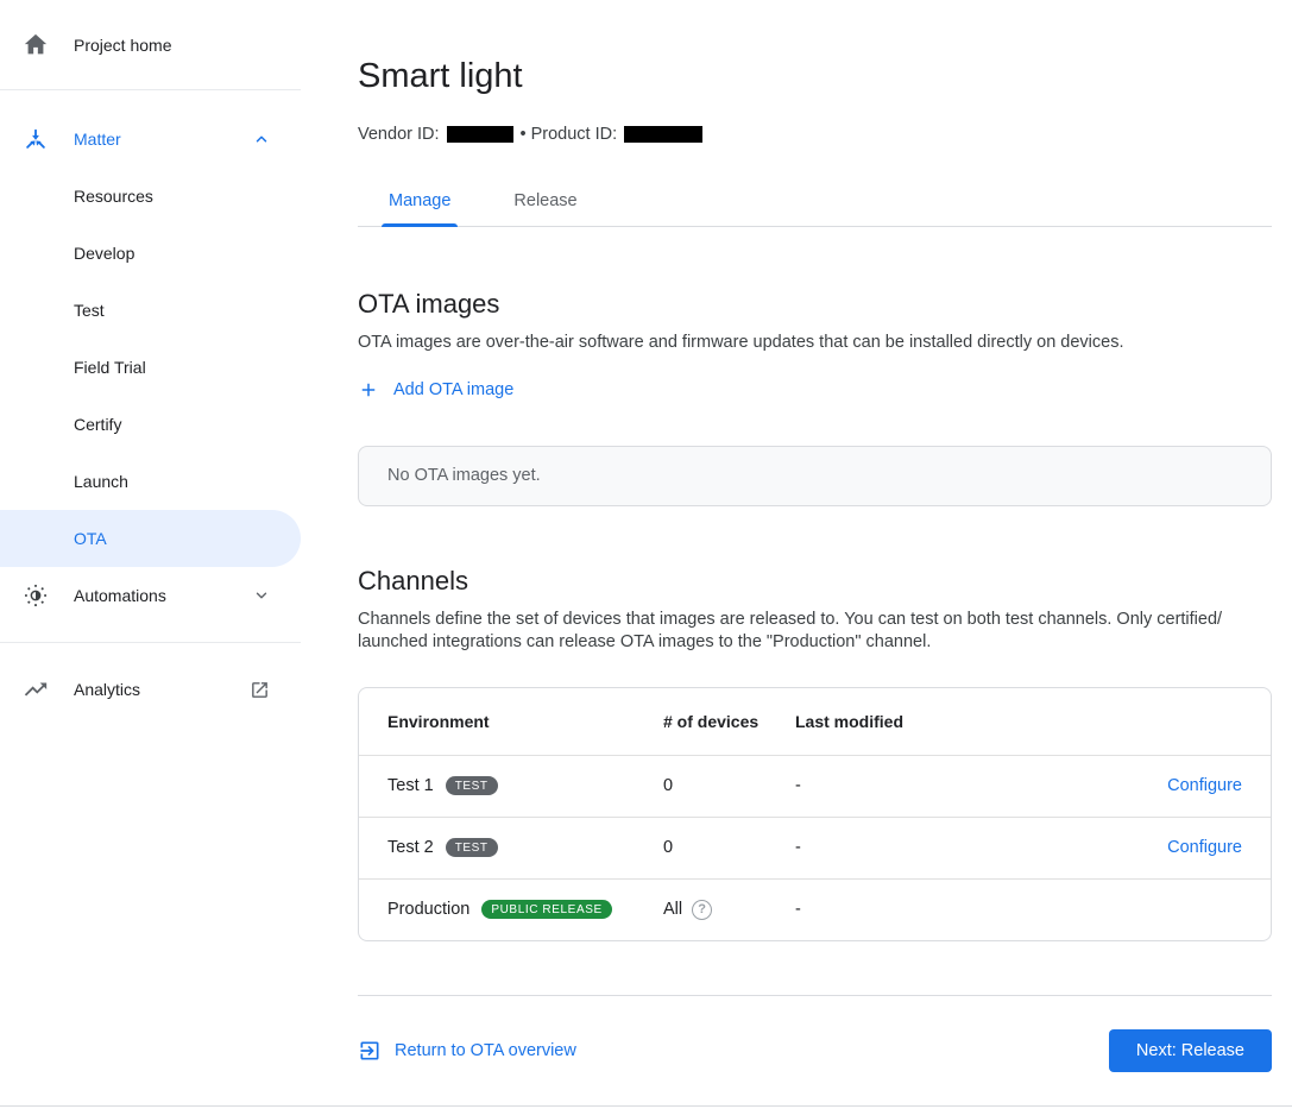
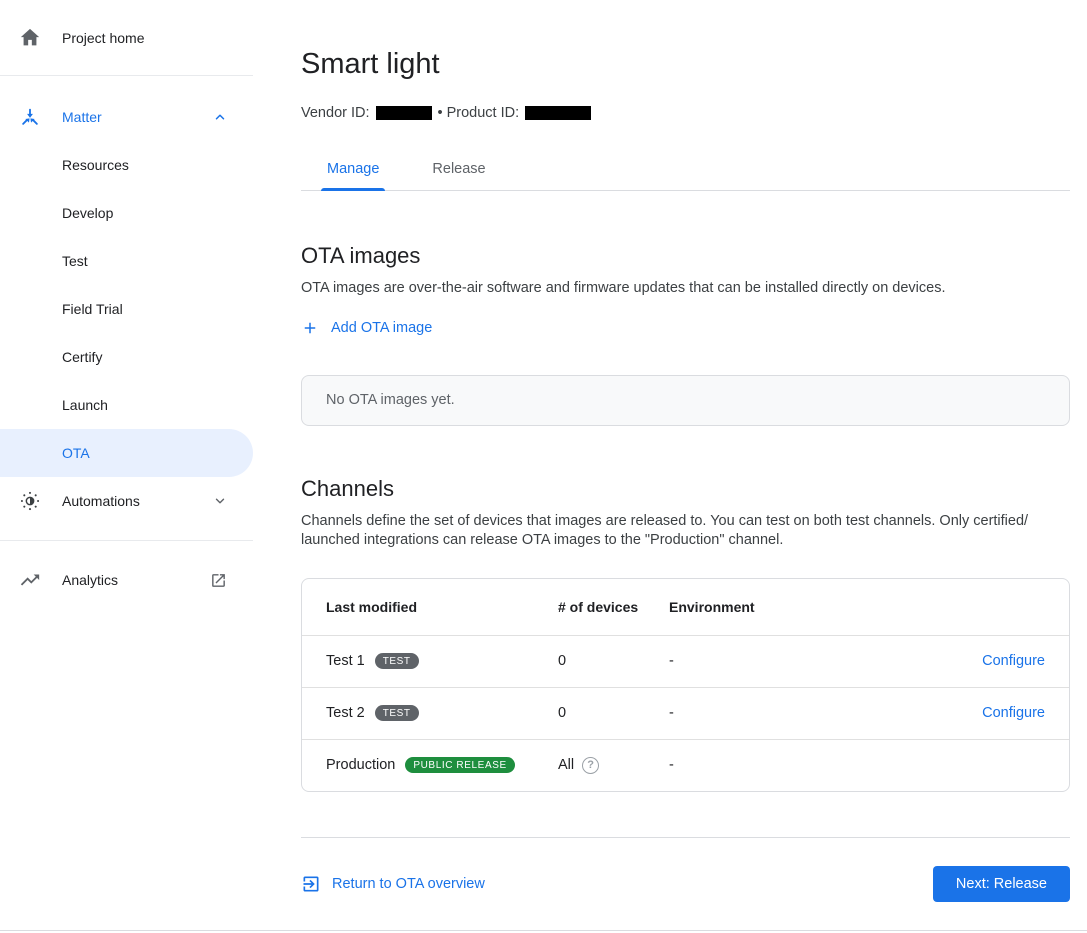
  Project home
  Matter
  Resources
  Develop
  Test
  Field Trial
  Certify
  Launch
  OTA
  Automations
  Analytics
  Smart light
  Vendor ID:
  •
  Product ID:
  Manage
  Release
  OTA images
  OTA images are over-the-air software and firmware updates that can be installed directly on devices.
  Add OTA image
  No OTA images yet.
  Channels
  Channels define the set of devices that images are released to. You can test on both test channels. Only certified/ launched integrations can release OTA images to the "Production" channel.
- Environment
+ Last modified
  # of devices
- Last modified
+ Environment
  Test 1
  TEST
  0
  -
  Configure
  Test 2
  TEST
  0
  -
  Configure
  Production
  PUBLIC RELEASE
  All
  ?
  -
  Return to OTA overview
  Next: Release
